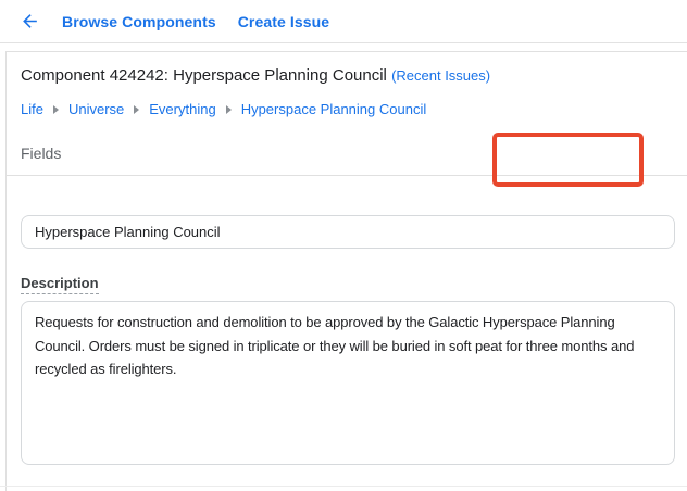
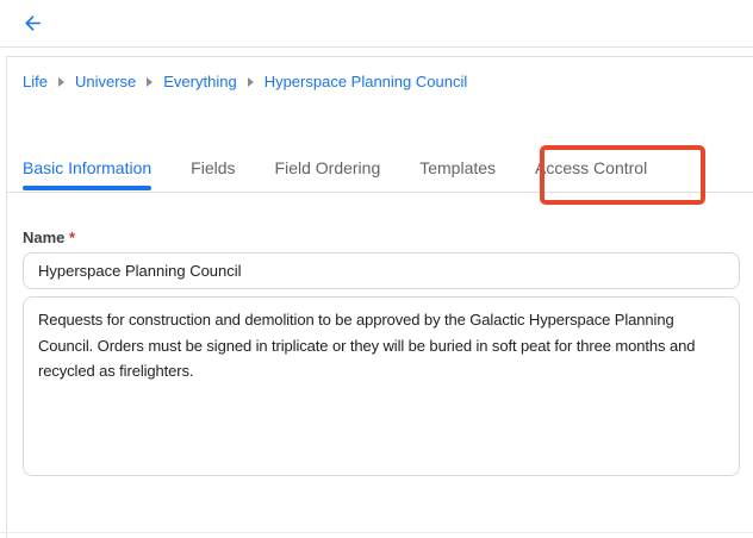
- Browse Components
- Create Issue
- Component 424242: Hyperspace Planning Council (Recent Issues)
  Life
  Universe
  Everything
  Hyperspace Planning Council
+ Basic Information
  Fields
+ Field Ordering
+ Templates
+ Access Control
+ Name *
  Hyperspace Planning Council
- Description
